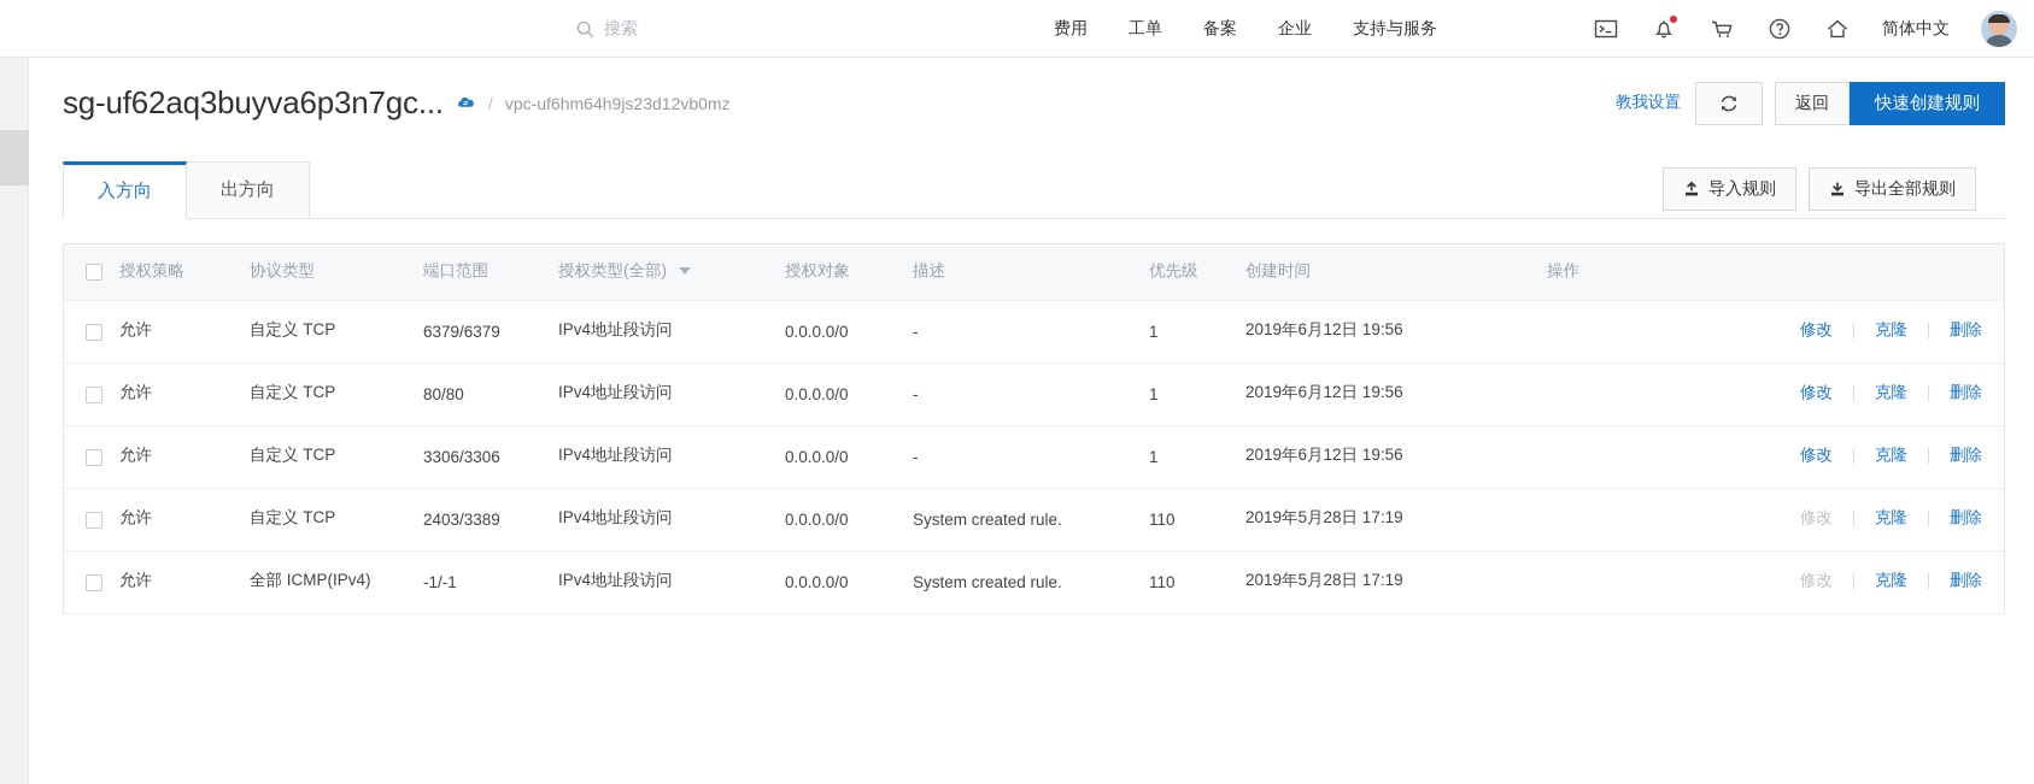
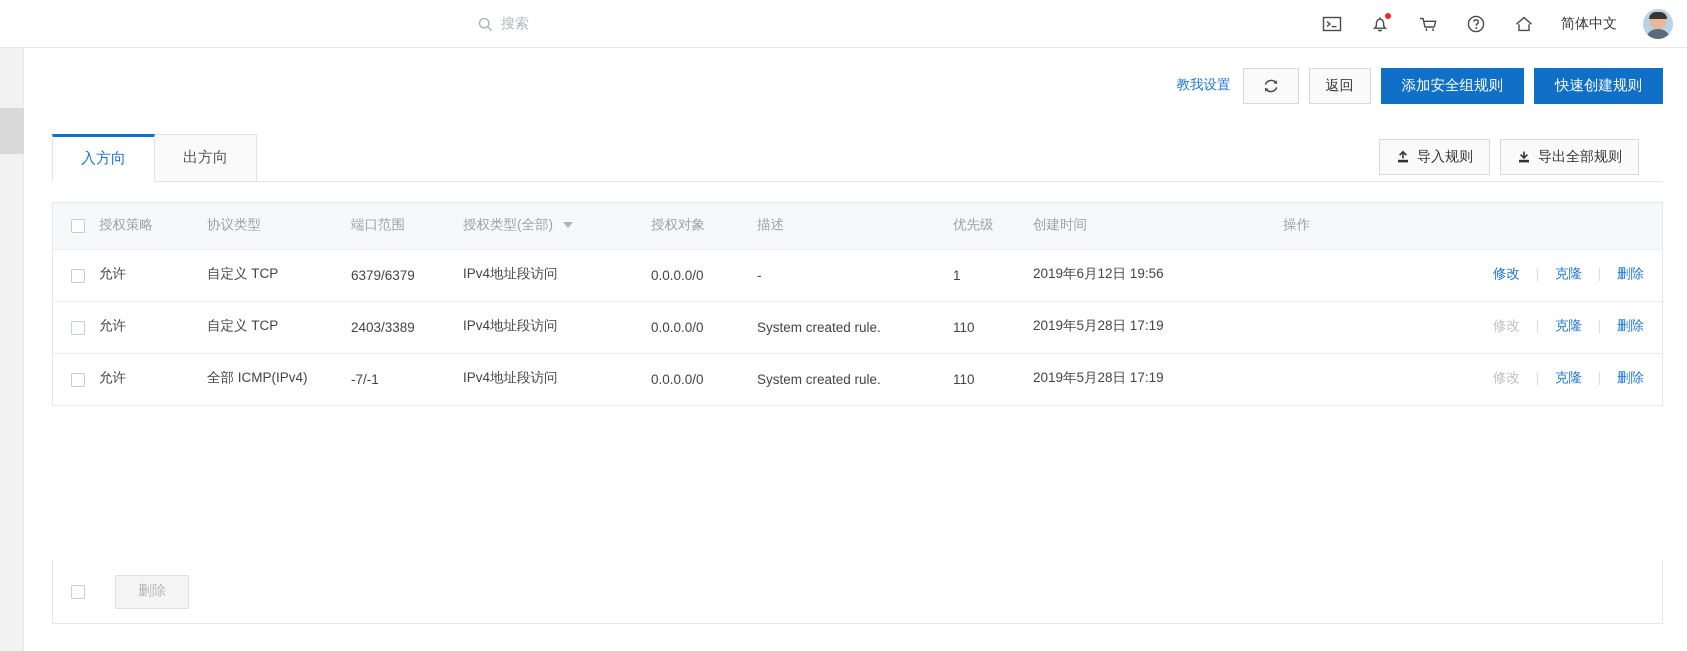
  搜索
- 费用
- 工单
- 备案
- 企业
- 支持与服务
  简体中文
- sg-uf62aq3buyva6p3n7gc...
- /
- vpc-uf6hm64h9js23d12vb0mz
  教我设置
  返回
+ 添加安全组规则
  快速创建规则
  入方向
  出方向
  导入规则
  导出全部规则
  	授权策略	协议类型	端口范围	授权类型(全部)	授权对象	描述	优先级	创建时间	操作
  	允许	自定义 TCP	6379/6379	IPv4地址段访问	0.0.0.0/0	-	1	2019年6月12日 19:56	修改 | 克隆 | 删除
- 	允许	自定义 TCP	80/80	IPv4地址段访问	0.0.0.0/0	-	1	2019年6月12日 19:56	修改 | 克隆 | 删除
- 	允许	自定义 TCP	3306/3306	IPv4地址段访问	0.0.0.0/0	-	1	2019年6月12日 19:56	修改 | 克隆 | 删除
  	允许	自定义 TCP	2403/3389	IPv4地址段访问	0.0.0.0/0	System created rule.	110	2019年5月28日 17:19	修改 | 克隆 | 删除
- 	允许	全部 ICMP(IPv4)	-1/-1	IPv4地址段访问	0.0.0.0/0	System created rule.	110	2019年5月28日 17:19	修改 | 克隆 | 删除
+ 	允许	全部 ICMP(IPv4)	-7/-1	IPv4地址段访问	0.0.0.0/0	System created rule.	110	2019年5月28日 17:19	修改 | 克隆 | 删除
+ 删除
